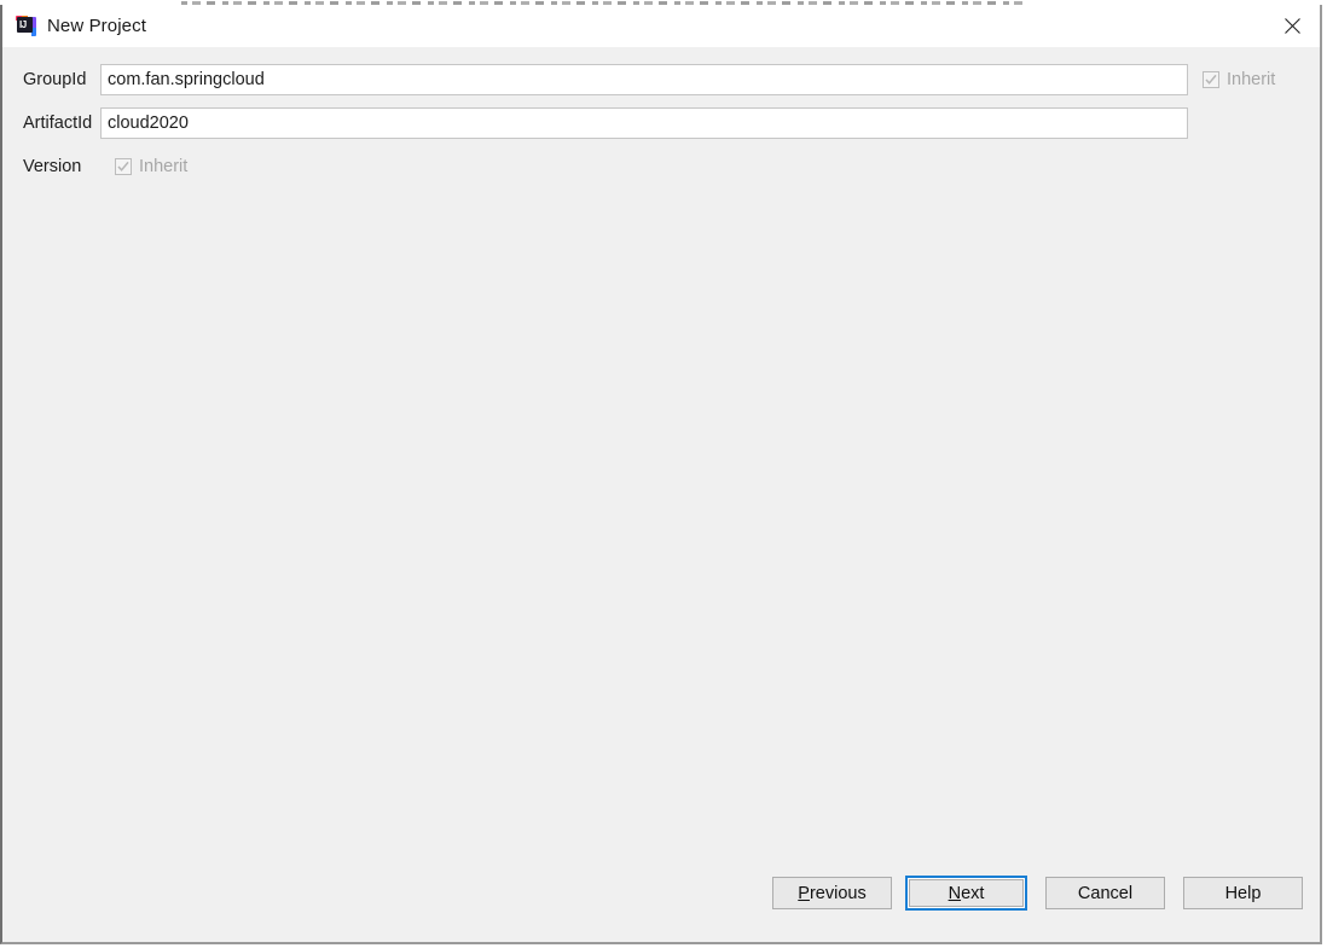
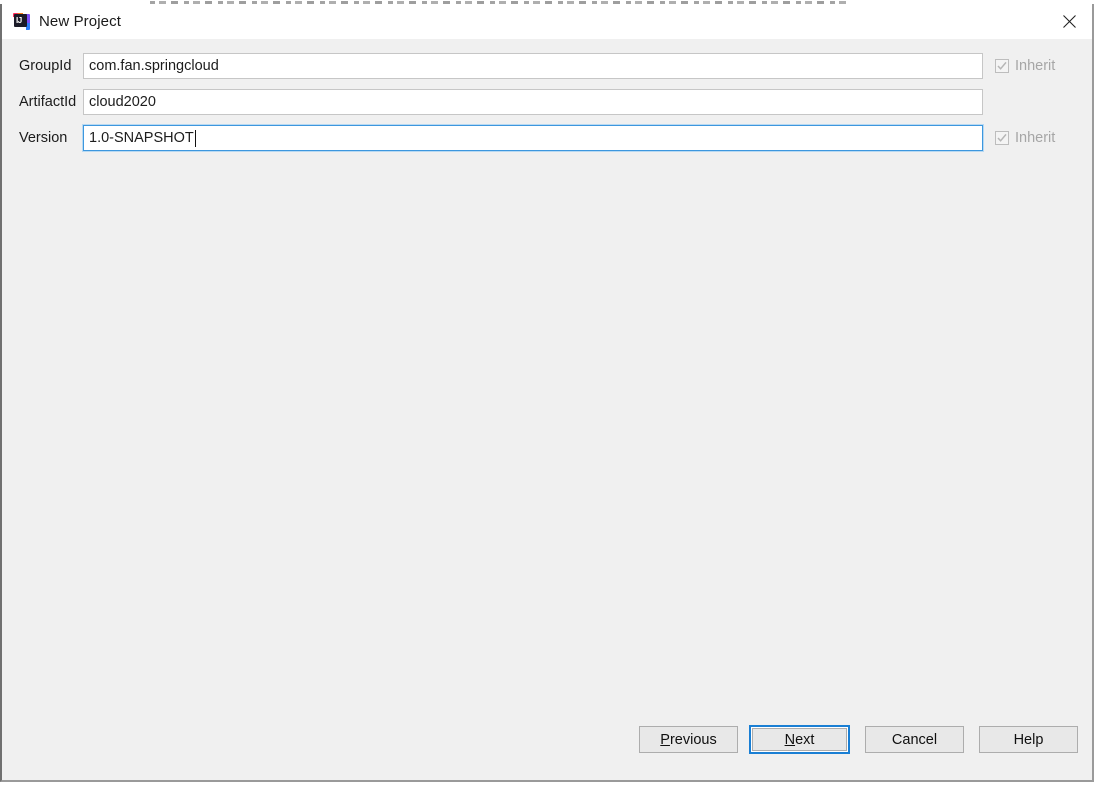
  IJ
  New Project
  GroupId
  com.fan.springcloud
  Inherit
  ArtifactId
  cloud2020
  Version
+ 1.0-SNAPSHOT
  Inherit
  P
  revious
  N
  ext
  Cancel
  Help
